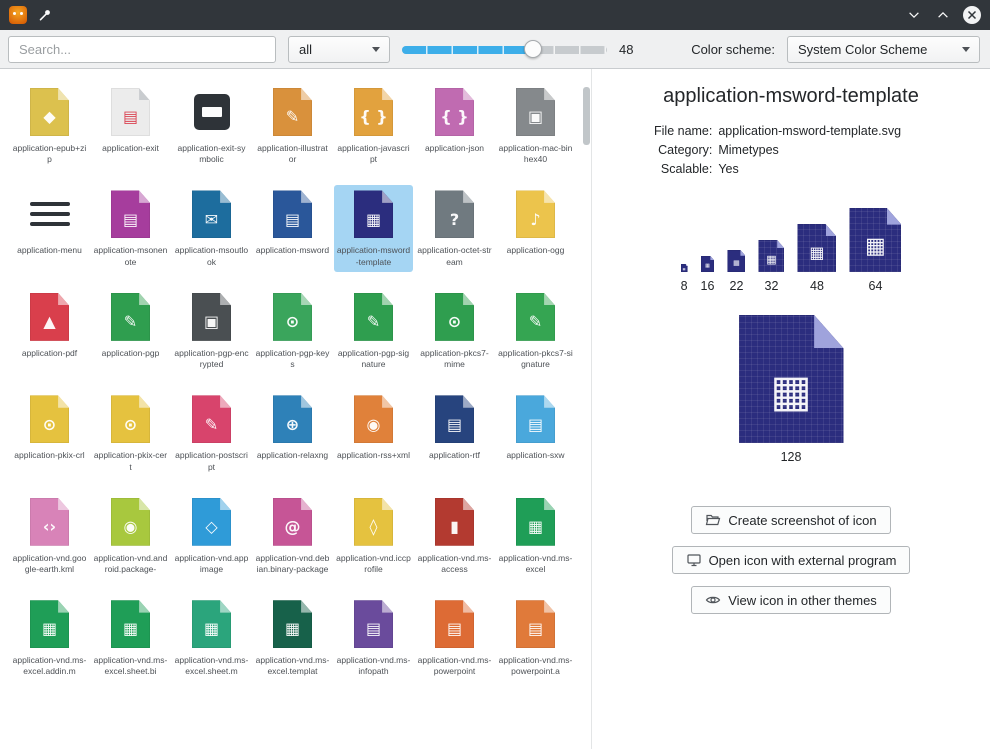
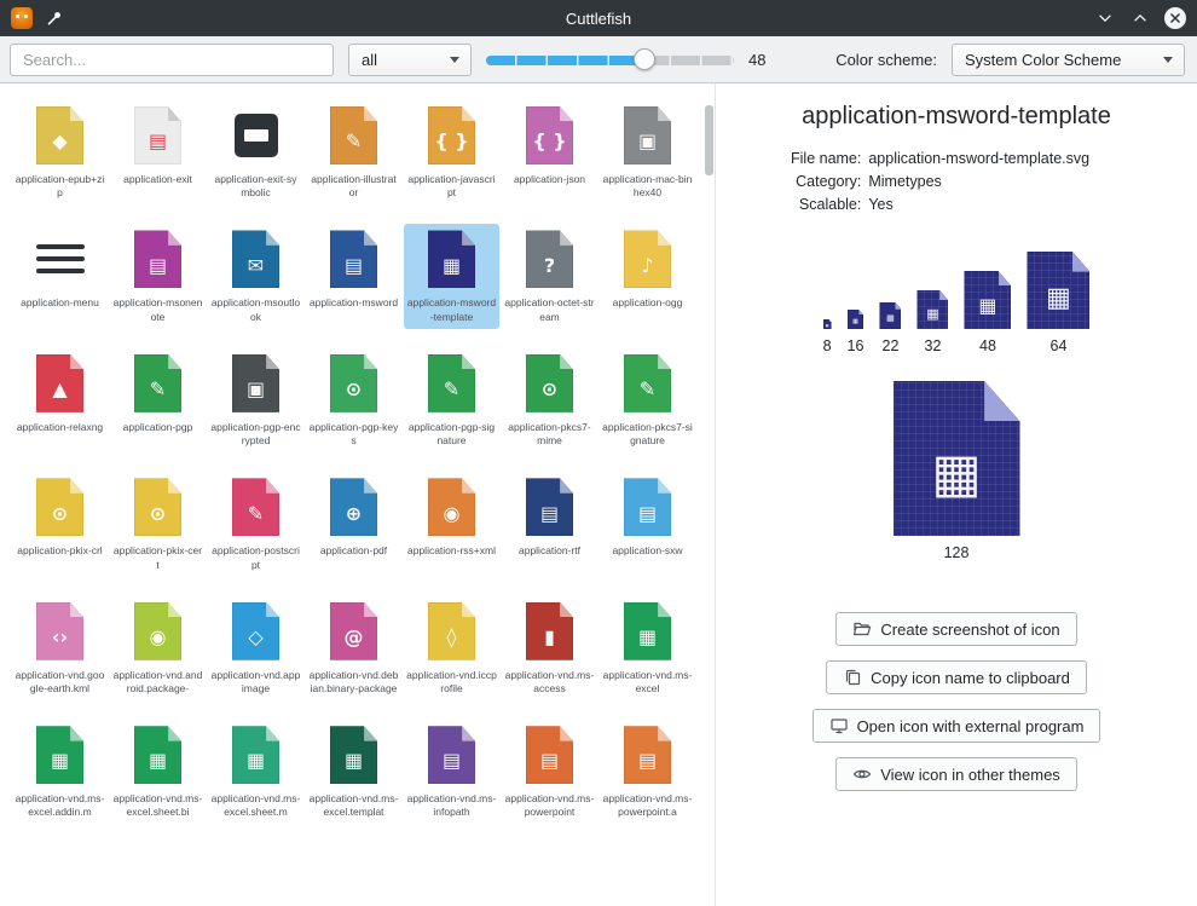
+ Cuttlefish
  Search...
  all
  48
  Color scheme:
  System Color Scheme
  ◆
  application-epub+zip
  ▤
  application-exit
  application-exit-symbolic
  ✎
  application-illustrator
  { }
  application-javascript
  { }
  application-json
  ▣
  application-mac-binhex40
  application-menu
  ▤
  application-msonenote
  ✉
  application-msoutlook
  ▤
  application-msword
  ▦
  application-msword-template
  ?
  application-octet-stream
  ♪
  application-ogg
  ▲
- application-pdf
+ application-relaxng
  ✎
  application-pgp
  ▣
  application-pgp-encrypted
  ⊙
  application-pgp-keys
  ✎
  application-pgp-signature
  ⊙
  application-pkcs7-mime
  ✎
  application-pkcs7-signature
  ⊙
  application-pkix-crl
  ⊙
  application-pkix-cert
  ✎
  application-postscript
  ⊕
- application-relaxng
+ application-pdf
  ◉
  application-rss+xml
  ▤
  application-rtf
  ▤
  application-sxw
  ‹›
  application-vnd.google-earth.kml
  ◉
  application-vnd.android.package-
  ◇
  application-vnd.appimage
  @
  application-vnd.debian.binary-package
  ◊
  application-vnd.iccprofile
  ▮
  application-vnd.ms-access
  ▦
  application-vnd.ms-excel
  ▦
  application-vnd.ms-excel.addin.m
  ▦
  application-vnd.ms-excel.sheet.bi
  ▦
  application-vnd.ms-excel.sheet.m
  ▦
  application-vnd.ms-excel.templat
  ▤
  application-vnd.ms-infopath
  ▤
  application-vnd.ms-powerpoint
  ▤
  application-vnd.ms-powerpoint.a
  application-msword-template
  File name:
  application-msword-template.svg
  Category:
  Mimetypes
  Scalable:
  Yes
  8
  16
  ▦
  22
  ▦
  32
  ▦
  48
  ▦
  64
  ▦
  128
  Create screenshot of icon
+ Copy icon name to clipboard
  Open icon with external program
  View icon in other themes
